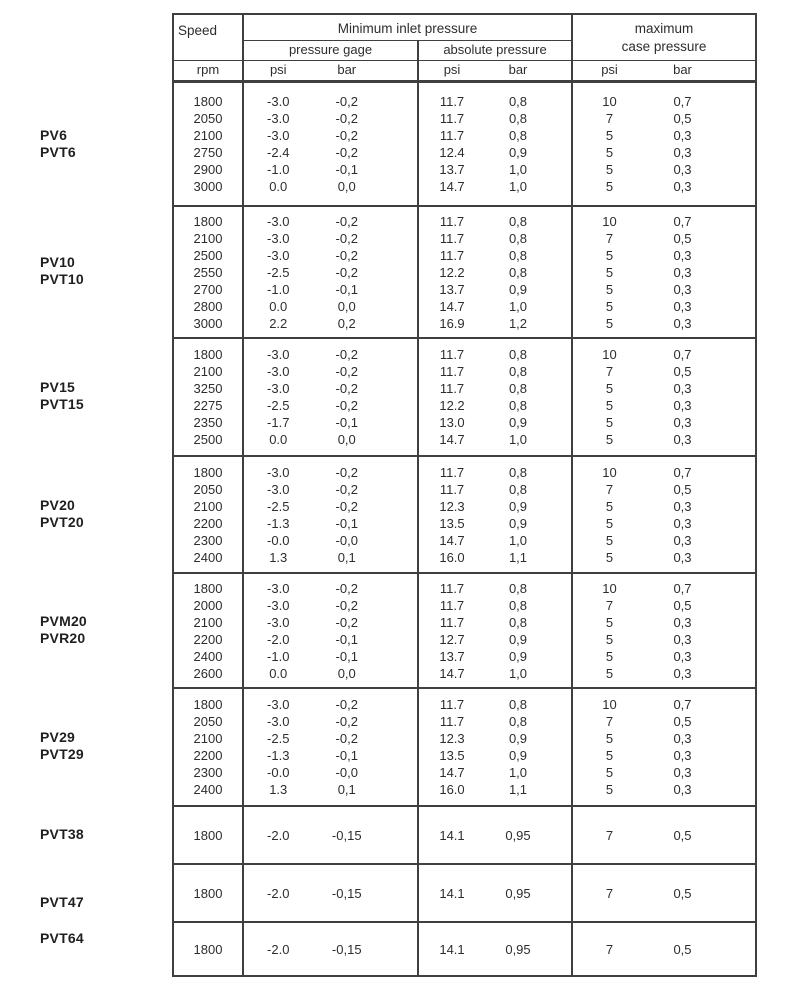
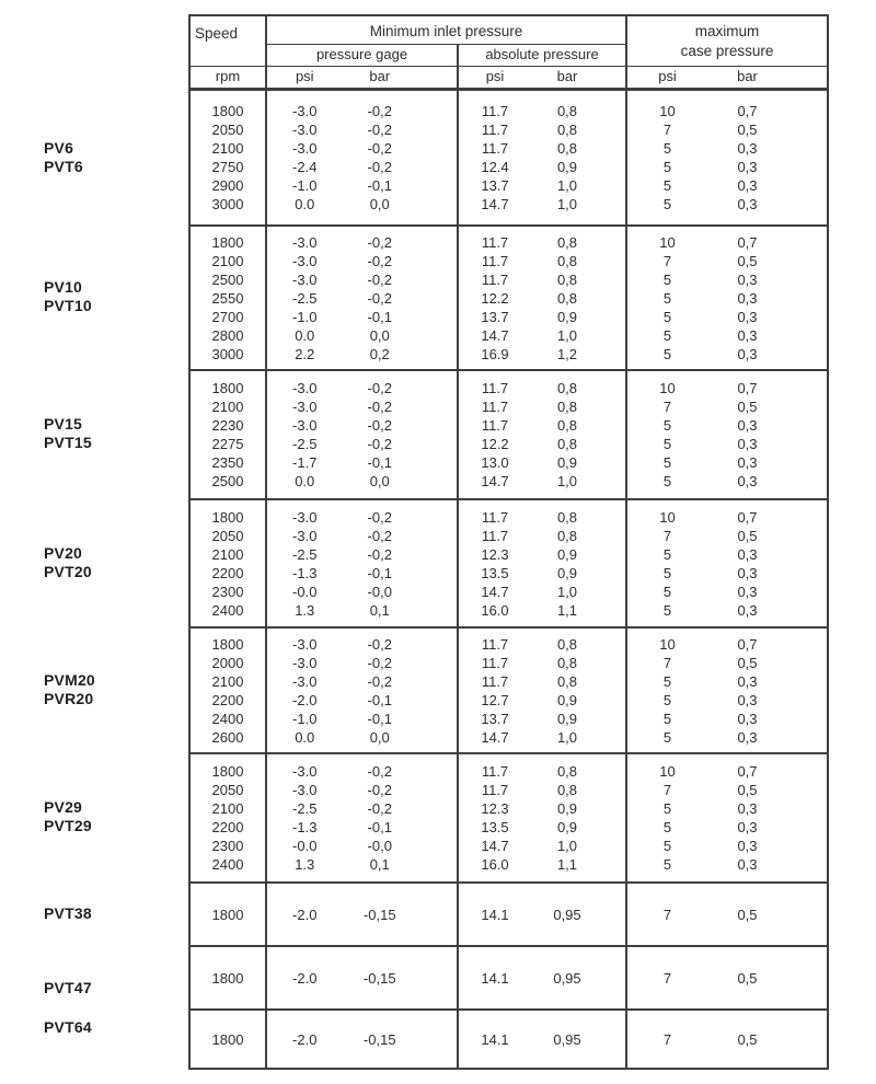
  PV6
  PVT6
  PV10
  PVT10
  PV15
  PVT15
  PV20
  PVT20
  PVM20
  PVR20
  PV29
  PVT29
  PVT38
  PVT47
  PVT64
  Speed
  Minimum inlet pressure
  pressure gage
  absolute pressure
  maximum
  case pressure
  rpm
  psi
  bar
  psi
  bar
  psi
  bar
  1800
  2050
  2100
  2750
  2900
  3000
  -3.0
  -0,2
  -3.0
  -0,2
  -3.0
  -0,2
  -2.4
  -0,2
  -1.0
  -0,1
  0.0
  0,0
  11.7
  0,8
  11.7
  0,8
  11.7
  0,8
  12.4
  0,9
  13.7
  1,0
  14.7
  1,0
  10
  0,7
  7
  0,5
  5
  0,3
  5
  0,3
  5
  0,3
  5
  0,3
  1800
  2100
  2500
  2550
  2700
  2800
  3000
  -3.0
  -0,2
  -3.0
  -0,2
  -3.0
  -0,2
  -2.5
  -0,2
  -1.0
  -0,1
  0.0
  0,0
  2.2
  0,2
  11.7
  0,8
  11.7
  0,8
  11.7
  0,8
  12.2
  0,8
  13.7
  0,9
  14.7
  1,0
  16.9
  1,2
  10
  0,7
  7
  0,5
  5
  0,3
  5
  0,3
  5
  0,3
  5
  0,3
  5
  0,3
  1800
  2100
- 3250
+ 2230
  2275
  2350
  2500
  -3.0
  -0,2
  -3.0
  -0,2
  -3.0
  -0,2
  -2.5
  -0,2
  -1.7
  -0,1
  0.0
  0,0
  11.7
  0,8
  11.7
  0,8
  11.7
  0,8
  12.2
  0,8
  13.0
  0,9
  14.7
  1,0
  10
  0,7
  7
  0,5
  5
  0,3
  5
  0,3
  5
  0,3
  5
  0,3
  1800
  2050
  2100
  2200
  2300
  2400
  -3.0
  -0,2
  -3.0
  -0,2
  -2.5
  -0,2
  -1.3
  -0,1
  -0.0
  -0,0
  1.3
  0,1
  11.7
  0,8
  11.7
  0,8
  12.3
  0,9
  13.5
  0,9
  14.7
  1,0
  16.0
  1,1
  10
  0,7
  7
  0,5
  5
  0,3
  5
  0,3
  5
  0,3
  5
  0,3
  1800
  2000
  2100
  2200
  2400
  2600
  -3.0
  -0,2
  -3.0
  -0,2
  -3.0
  -0,2
  -2.0
  -0,1
  -1.0
  -0,1
  0.0
  0,0
  11.7
  0,8
  11.7
  0,8
  11.7
  0,8
  12.7
  0,9
  13.7
  0,9
  14.7
  1,0
  10
  0,7
  7
  0,5
  5
  0,3
  5
  0,3
  5
  0,3
  5
  0,3
  1800
  2050
  2100
  2200
  2300
  2400
  -3.0
  -0,2
  -3.0
  -0,2
  -2.5
  -0,2
  -1.3
  -0,1
  -0.0
  -0,0
  1.3
  0,1
  11.7
  0,8
  11.7
  0,8
  12.3
  0,9
  13.5
  0,9
  14.7
  1,0
  16.0
  1,1
  10
  0,7
  7
  0,5
  5
  0,3
  5
  0,3
  5
  0,3
  5
  0,3
  1800
  -2.0
  -0,15
  14.1
  0,95
  7
  0,5
  1800
  -2.0
  -0,15
  14.1
  0,95
  7
  0,5
  1800
  -2.0
  -0,15
  14.1
  0,95
  7
  0,5
